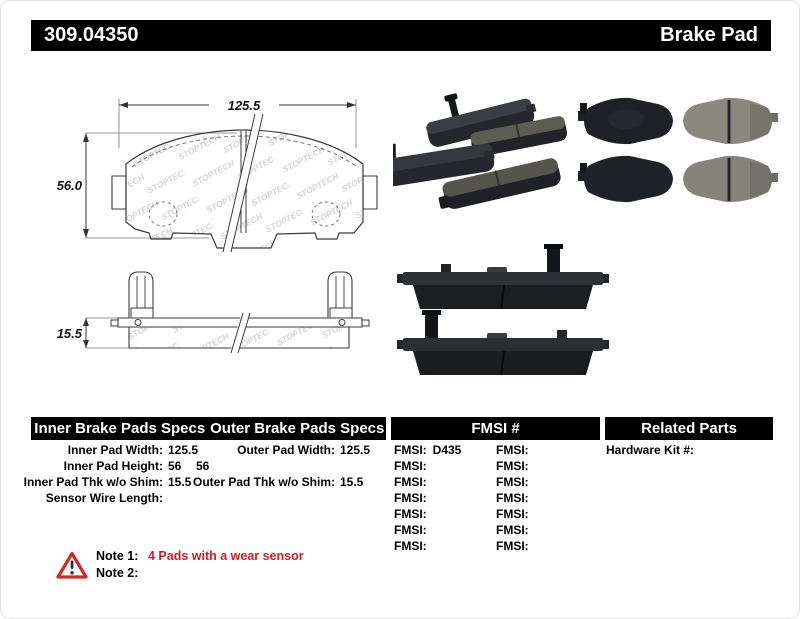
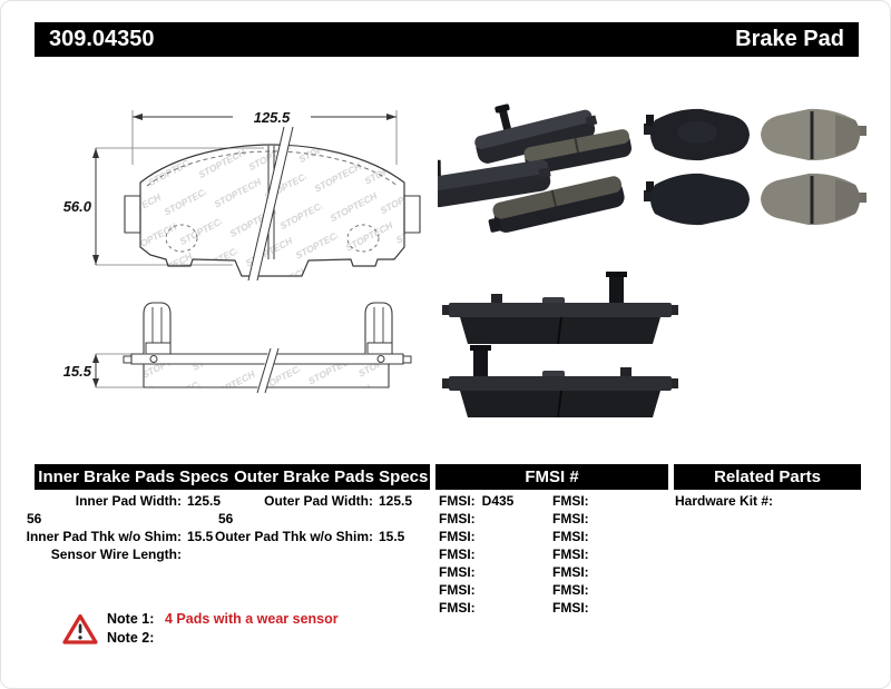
  309.04350
  Brake Pad
  125.5
  56.0
  15.5
  Inner Brake Pads Specs
  Outer Brake Pads Specs
  FMSI #
  Related Parts
  Inner Pad Width:
  125.5
- Inner Pad Height:
  56
  Inner Pad Thk w/o Shim:
  15.5
  Sensor Wire Length:
  Outer Pad Width:
  125.5
  56
  Outer Pad Thk w/o Shim:
  15.5
  FMSI: D435
  FMSI:
  FMSI:
  FMSI:
  FMSI:
  FMSI:
  FMSI:
  FMSI:
  FMSI:
  FMSI:
  FMSI:
  FMSI:
  FMSI:
  FMSI:
  Hardware Kit #:
  Note 1: 4 Pads with a wear sensor
  Note 2:
